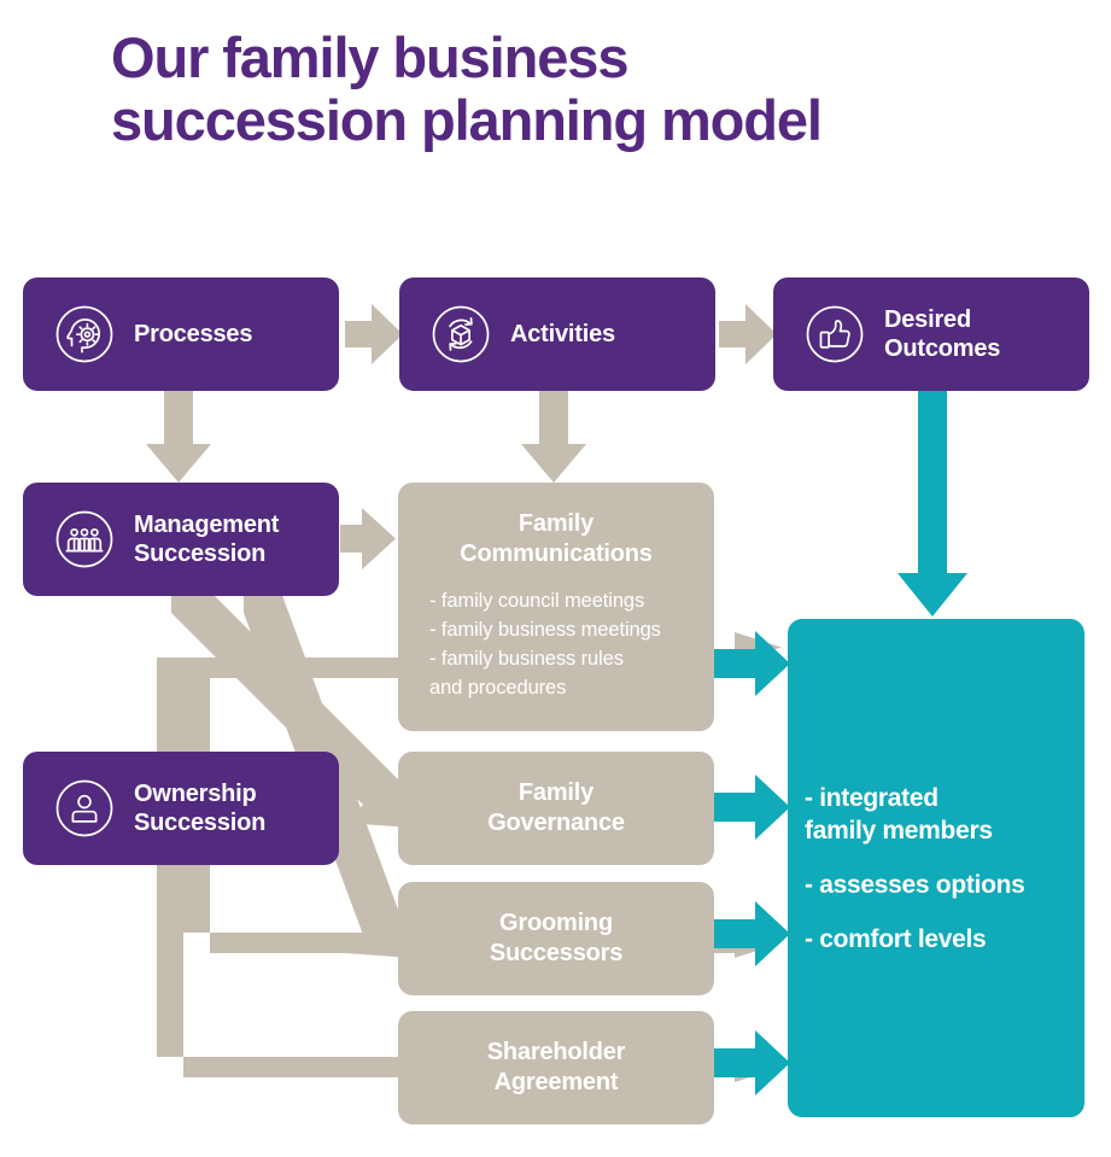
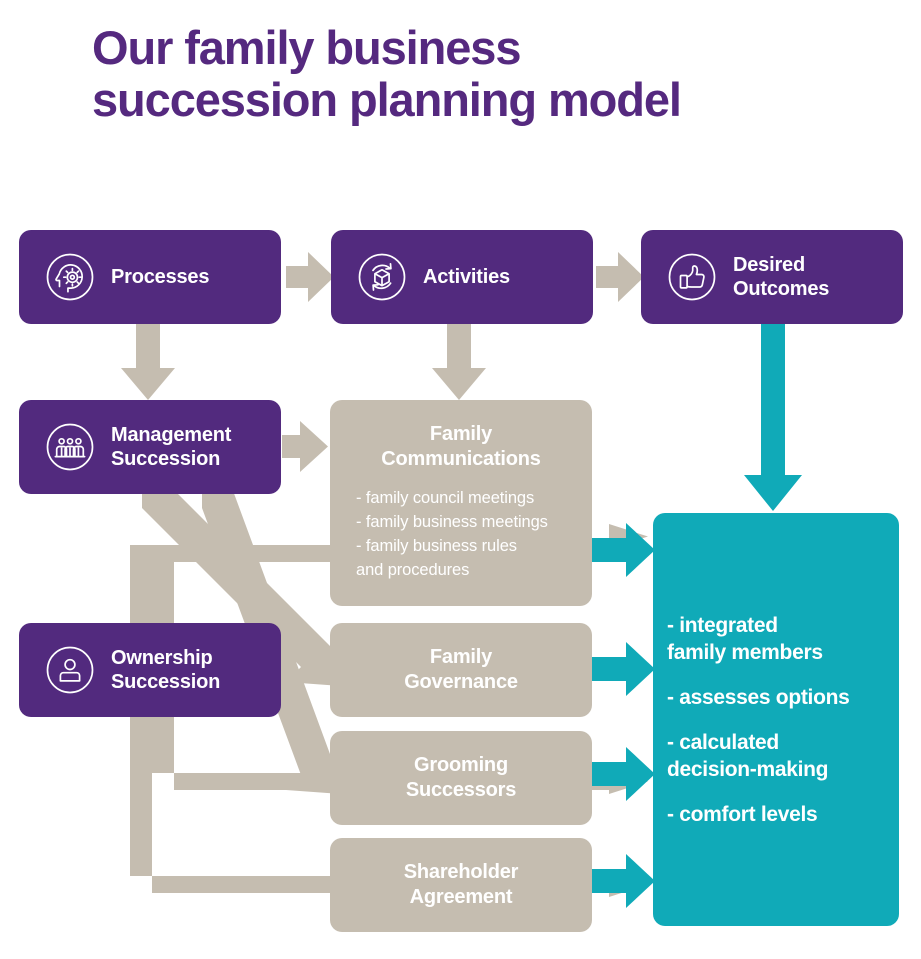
  Our family business
  succession planning model
  Processes
  Activities
  Desired
  Outcomes
  Management
  Succession
  Ownership
  Succession
  Family
  Communications
  - family council meetings
  - family business meetings
  - family business rules
  and procedures
  Family
  Governance
  Grooming
  Successors
  Shareholder
  Agreement
  - integrated
  family members
  - assesses options
+ - calculated
+ decision-making
  - comfort levels
